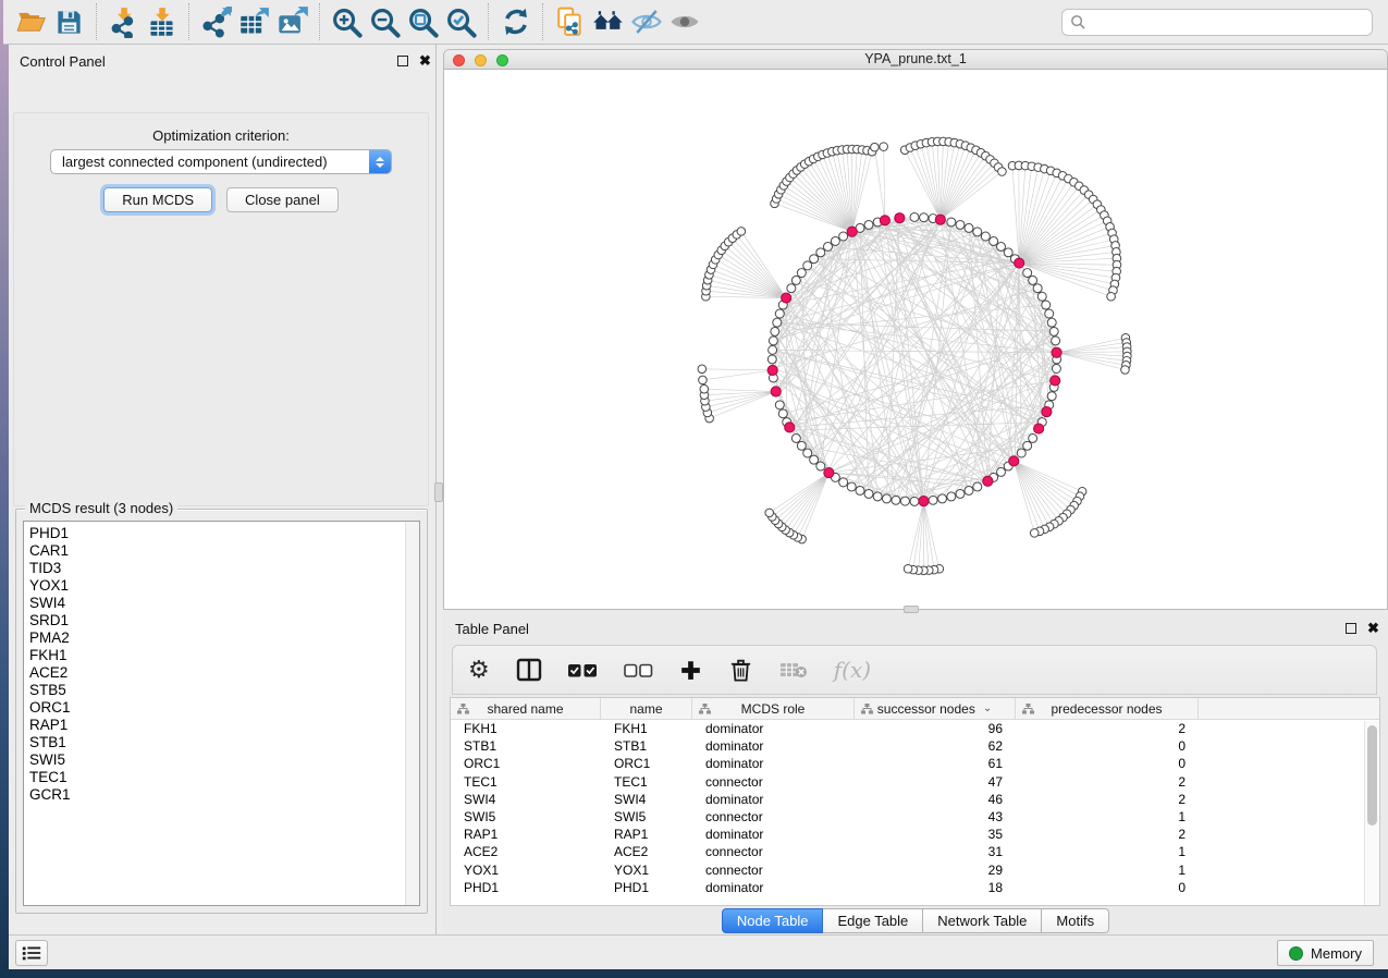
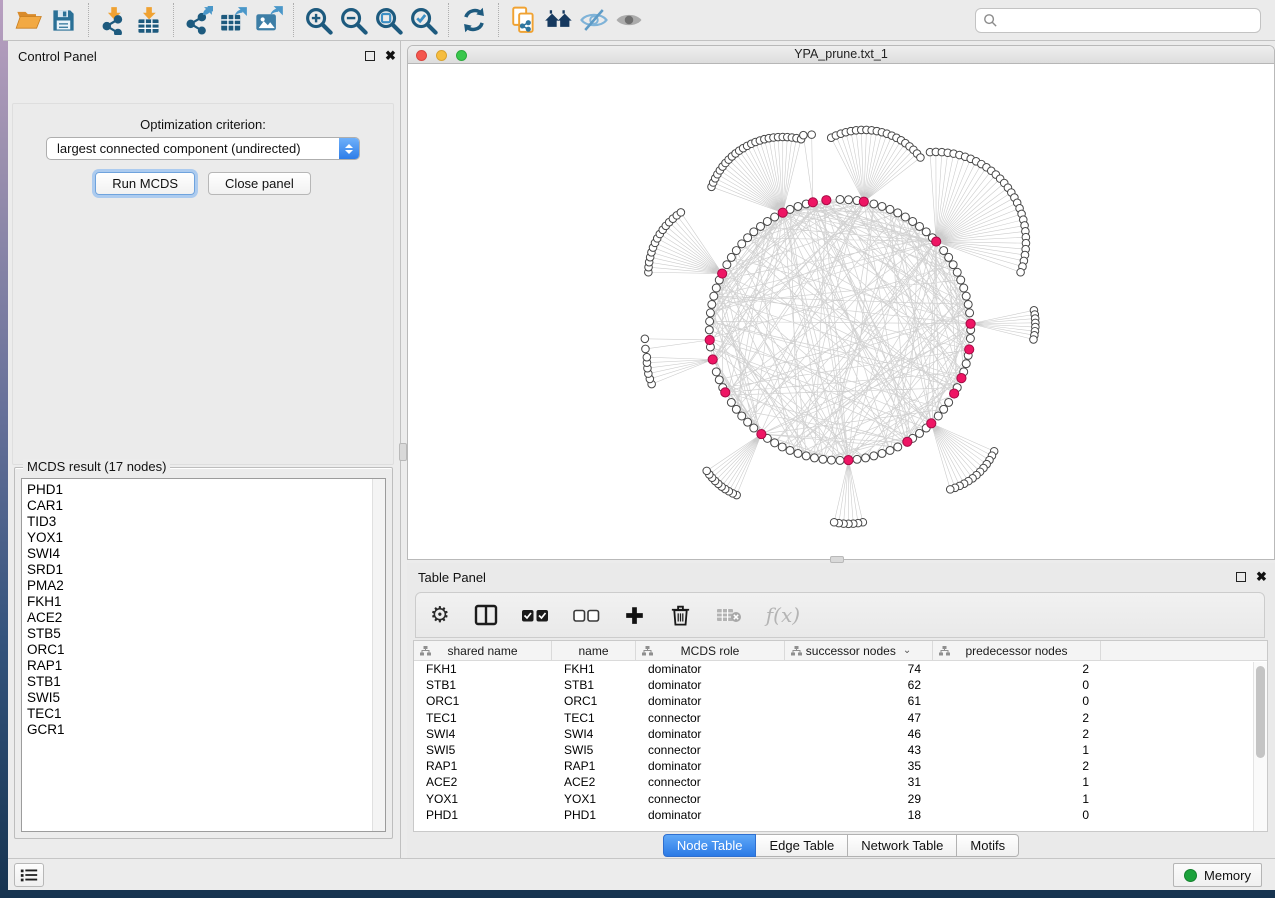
  Control Panel
  ✖
  Optimization criterion:
  largest connected component (undirected)
  Run MCDS
  Close panel
- MCDS result (3 nodes)
+ MCDS result (17 nodes)
  PHD1
  CAR1
  TID3
  YOX1
  SWI4
  SRD1
  PMA2
  FKH1
  ACE2
  STB5
  ORC1
  RAP1
  STB1
  SWI5
  TEC1
  GCR1
  YPA_prune.txt_1
  Table Panel
  ✖
  ⚙
  f(x)
  shared name
  name
  MCDS role
  successor nodes
  ⌄
  predecessor nodes
  FKH1
  FKH1
  dominator
- 96
+ 74
  2
  STB1
  STB1
  dominator
  62
  0
  ORC1
  ORC1
  dominator
  61
  0
  TEC1
  TEC1
  connector
  47
  2
  SWI4
  SWI4
  dominator
  46
  2
  SWI5
  SWI5
  connector
  43
  1
  RAP1
  RAP1
  dominator
  35
  2
  ACE2
  ACE2
  connector
  31
  1
  YOX1
  YOX1
  connector
  29
  1
  PHD1
  PHD1
  dominator
  18
  0
  Node Table
  Edge Table
  Network Table
  Motifs
  Memory
